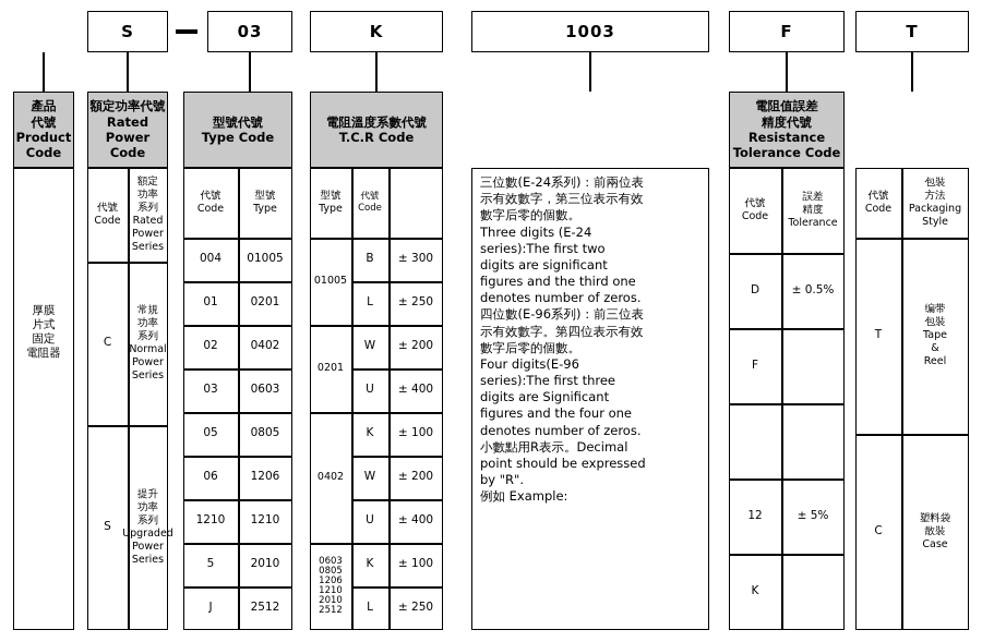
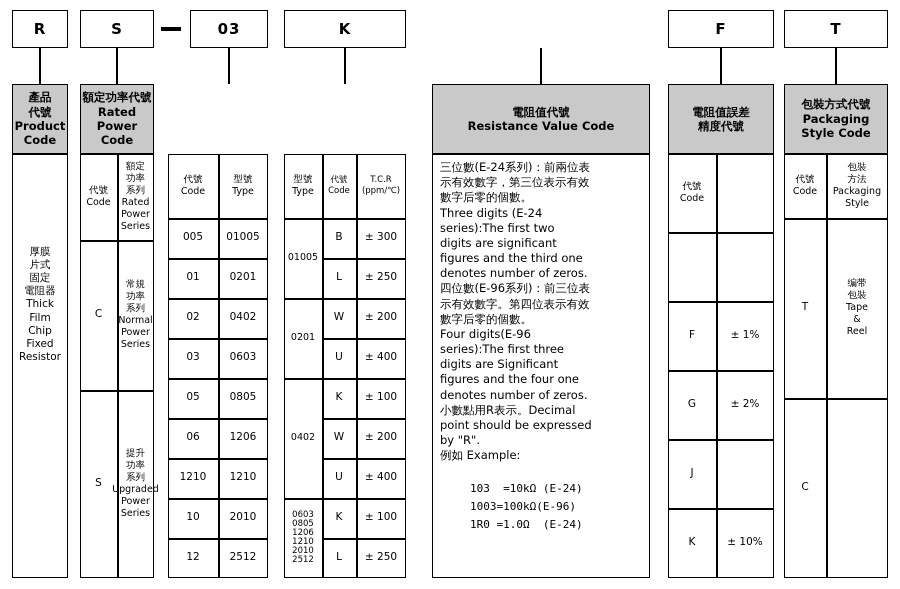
+ R
  S
  03
  K
- 1003
  F
  T
  產品
  代號
  Product
  Code
  厚膜
  片式
  固定
  電阻器
+ Thick
+ Film
+ Chip
+ Fixed
+ Resistor
  額定功率代號
  Rated Power
  Code
  代號
  Code
  額定
  功率
  系列
  Rated
  Power
  Series
  C
  常規
  功率
  系列
  Normal
  Power
  Series
  S
  提升
  功率
  系列
  Upgraded
  Power
  Series
- 型號代號
- Type Code
  代號
  Code
  型號
  Type
- 004
+ 005
  01005
  01
  0201
  02
  0402
  03
  0603
  05
  0805
  06
  1206
  1210
  1210
- 5
+ 10
  2010
- J
+ 12
  2512
- 電阻溫度系數代號
- T.C.R Code
  型號
  Type
  代號
  Code
+ T.C.R
+ (ppm/℃)
  01005
  B
  ± 300
  L
  ± 250
  0201
  W
  ± 200
  U
  ± 400
  0402
  K
  ± 100
  W
  ± 200
  U
  ± 400
  0603
  0805
  1206
  1210
  2010
  2512
  K
  ± 100
  L
  ± 250
+ 電阻值代號
+ Resistance Value Code
  三位數(E-24系列)：前兩位表
  示有效數字，第三位表示有效
  數字后零的個數。
  Three digits (E-24
  series):The first two
  digits are significant
  figures and the third one
  denotes number of zeros.
  四位數(E-96系列)：前三位表
  示有效數字。第四位表示有效
  數字后零的個數。
  Four digits(E-96
  series):The first three
  digits are Significant
  figures and the four one
  denotes number of zeros.
  小數點用R表示。Decimal
  point should be expressed
  by "R".
  例如 Example:
+ 103 =10kΩ (E-24)
+ 1003=100kΩ(E-96)
+ 1R0 =1.0Ω (E-24)
  電阻值誤差
  精度代號
- Resistance
- Tolerance Code
  代號
  Code
- 誤差
- 精度
- Tolerance
- D
- ± 0.5%
  F
+ ± 1%
+ G
+ ± 2%
- 12
+ J
- ± 5%
  K
+ ± 10%
+ 包裝方式代號
+ Packaging
+ Style Code
  代號
  Code
  包裝
  方法
  Packaging Style
  T
  编带
  包裝
  Tape
  &
  Reel
  C
- 塑料袋
- 散裝
- Case
